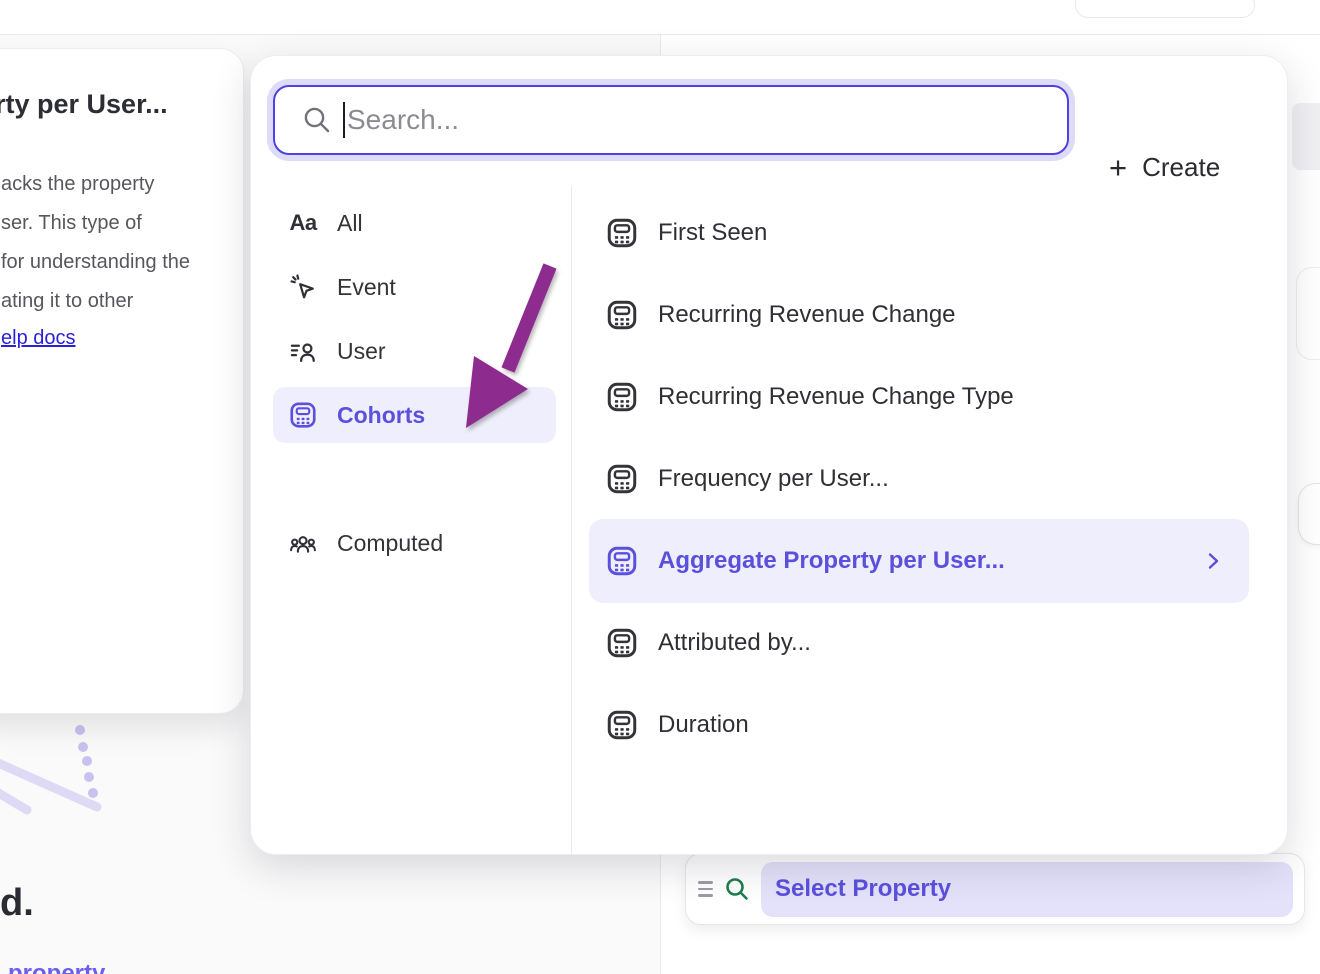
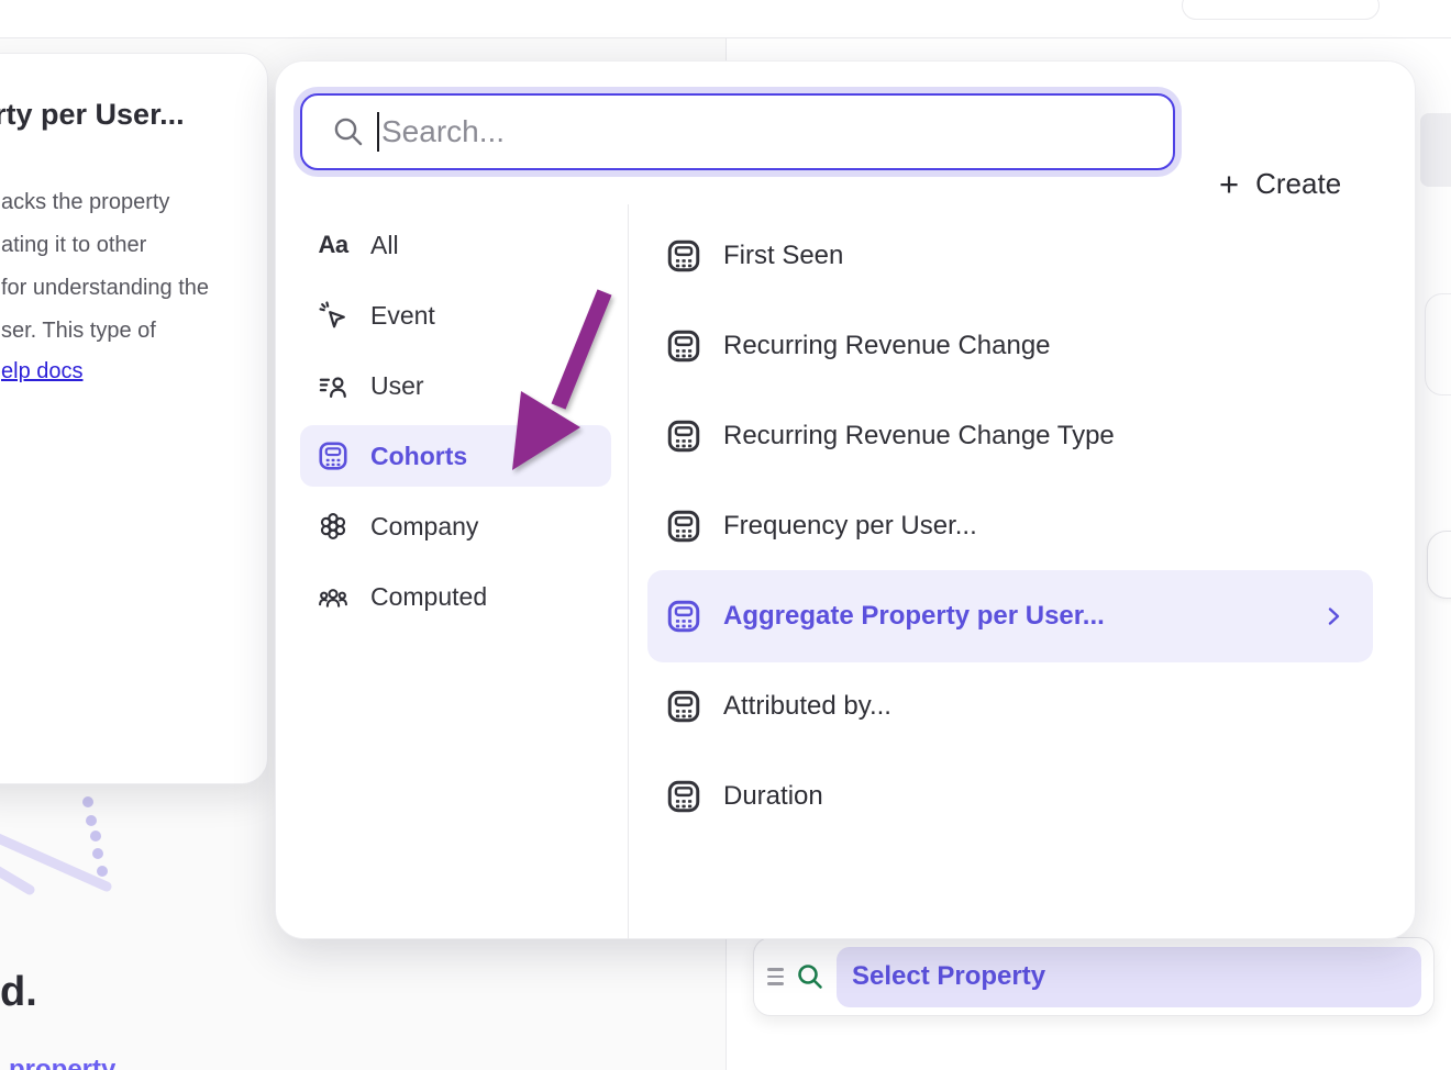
  rty per User...
  acks the property
- ser. This type of
+ ating it to other
  for understanding the
- ating it to other
+ ser. This type of
  elp docs
  d.
  Select Property
  Search...
  +
  Create
  Aa
  All
  Event
  User
  Cohorts
+ Company
  Computed
  First Seen
  Recurring Revenue Change
  Recurring Revenue Change Type
  Frequency per User...
  Aggregate Property per User...
  Attributed by...
  Duration
